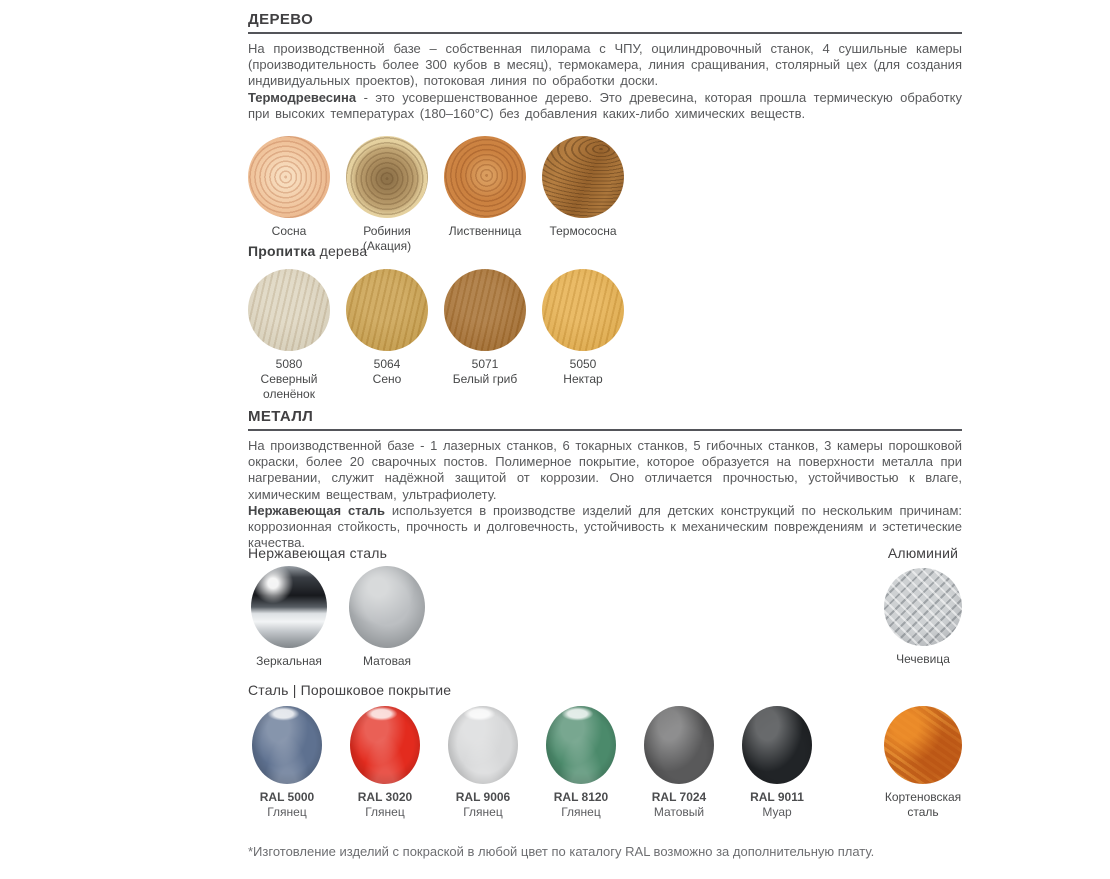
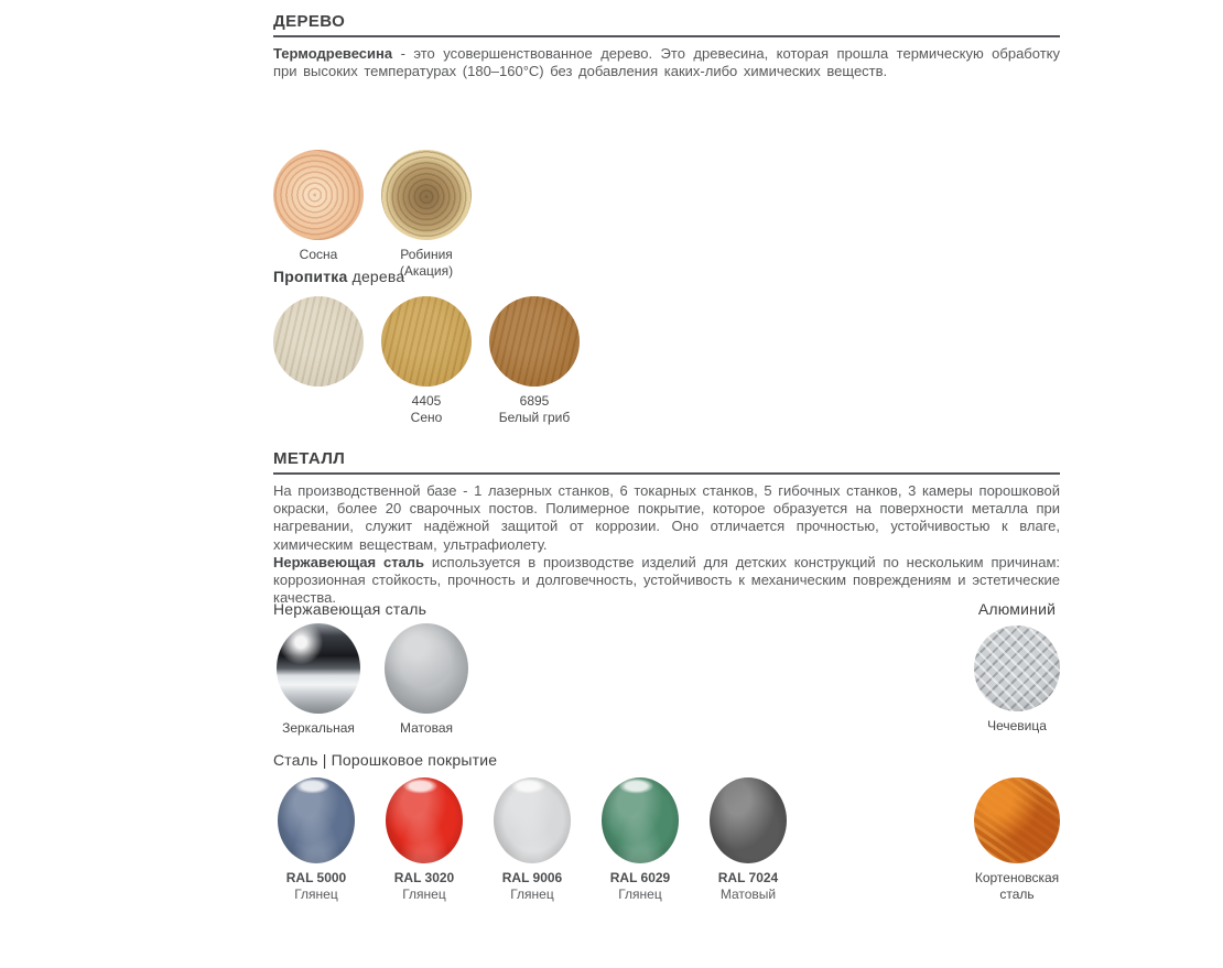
  ДЕРЕВО
- На производственной базе – собственная пилорама с ЧПУ, оцилиндровочный станок, 4 сушильные камеры (производительность более 300 кубов в месяц), термокамера, линия сращивания, столярный цех (для создания индивидуальных проектов), потоковая линия по обработки доски.
  Термодревесина - это усовершенствованное дерево. Это древесина, которая прошла термическую обработку при высоких температурах (180–160°С) без добавления каких-либо химических веществ.
  Сосна
  Робиния (Акация)
- Лиственница
- Термососна
  Пропитка дерева
- 5080
- Северный оленёнок
- 5064
+ 4405
  Сено
- 5071
+ 6895
  Белый гриб
- 5050
- Нектар
  МЕТАЛЛ
  На производственной базе - 1 лазерных станков, 6 токарных станков, 5 гибочных станков, 3 камеры порошковой окраски, более 20 сварочных постов. Полимерное покрытие, которое образуется на поверхности металла при нагревании, служит надёжной защитой от коррозии. Оно отличается прочностью, устойчивостью к влаге, химическим веществам, ультрафиолету.
  Нержавеющая сталь используется в производстве изделий для детских конструкций по нескольким причинам: коррозионная стойкость, прочность и долговечность, устойчивость к механическим повреждениям и эстетические качества.
  Нержавеющая сталь
  Алюминий
  Зеркальная
  Матовая
  Чечевица
  Сталь | Порошковое покрытие
  RAL 5000
  Глянец
  RAL 3020
  Глянец
  RAL 9006
  Глянец
- RAL 8120
+ RAL 6029
  Глянец
  RAL 7024
  Матовый
- RAL 9011
- Муар
  Кортеновская сталь
- *Изготовление изделий с покраской в любой цвет по каталогу RAL возможно за дополнительную плату.
